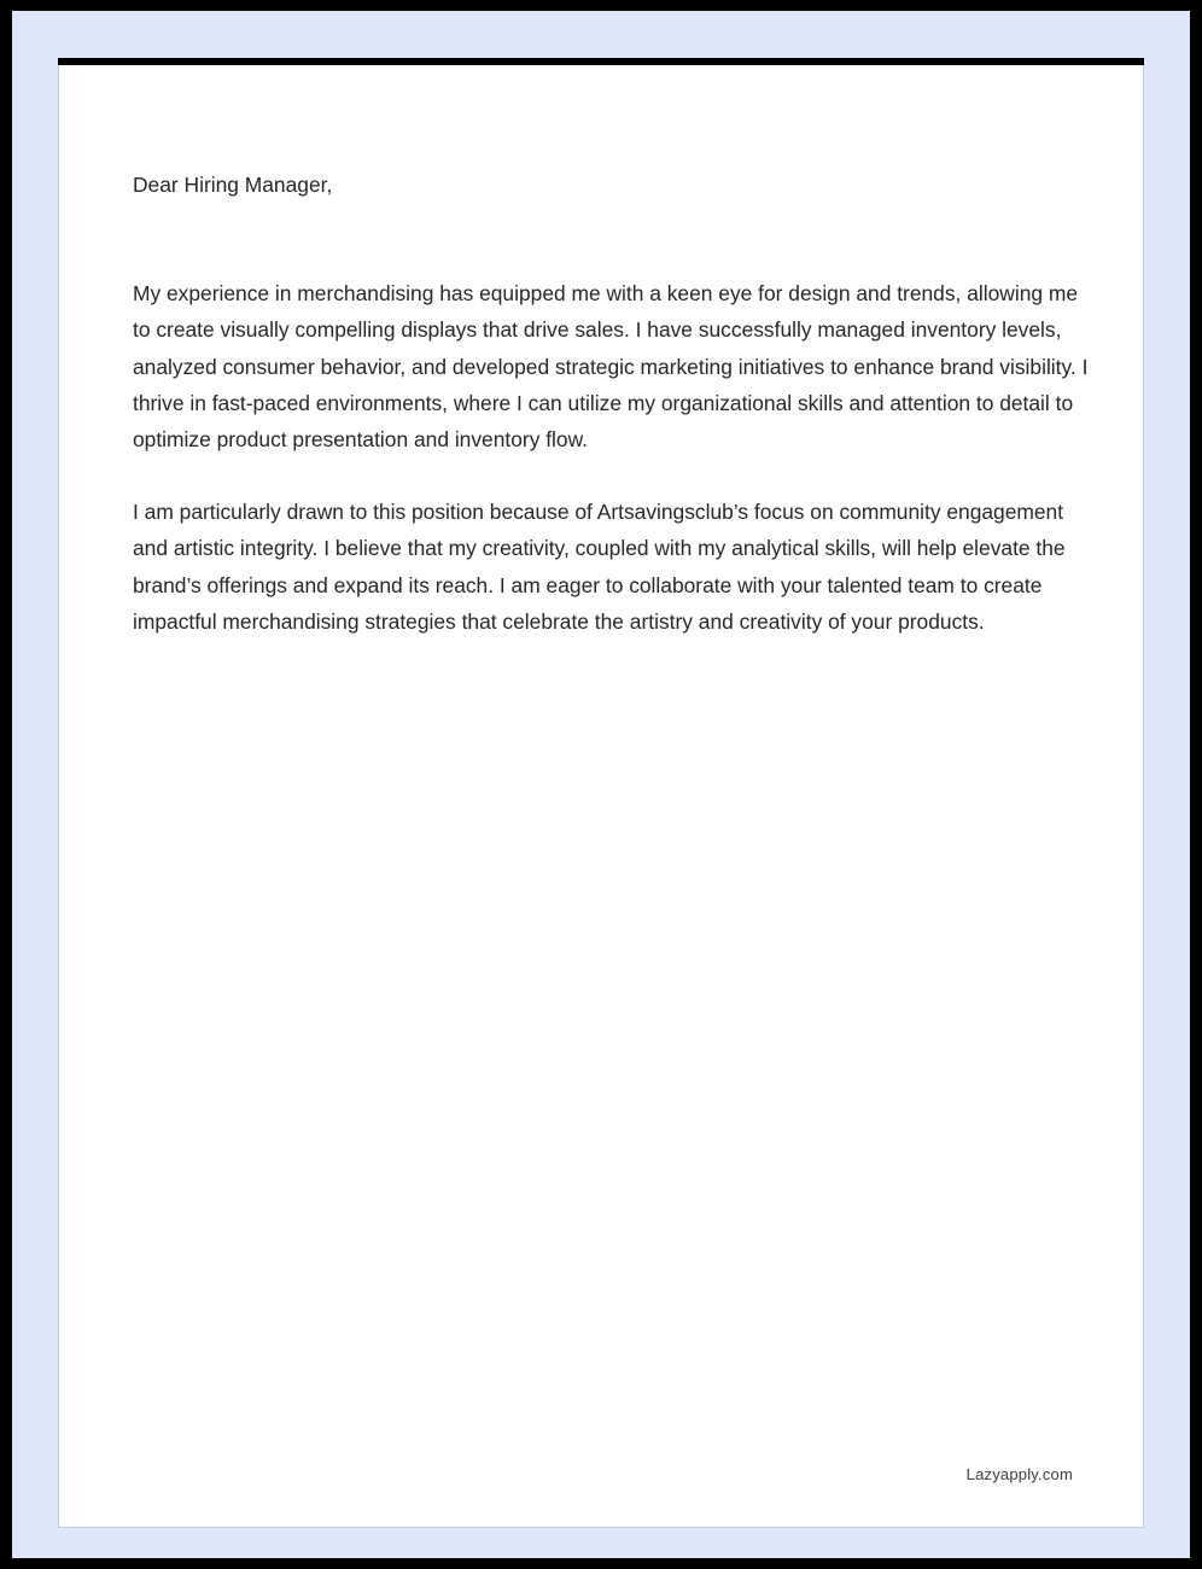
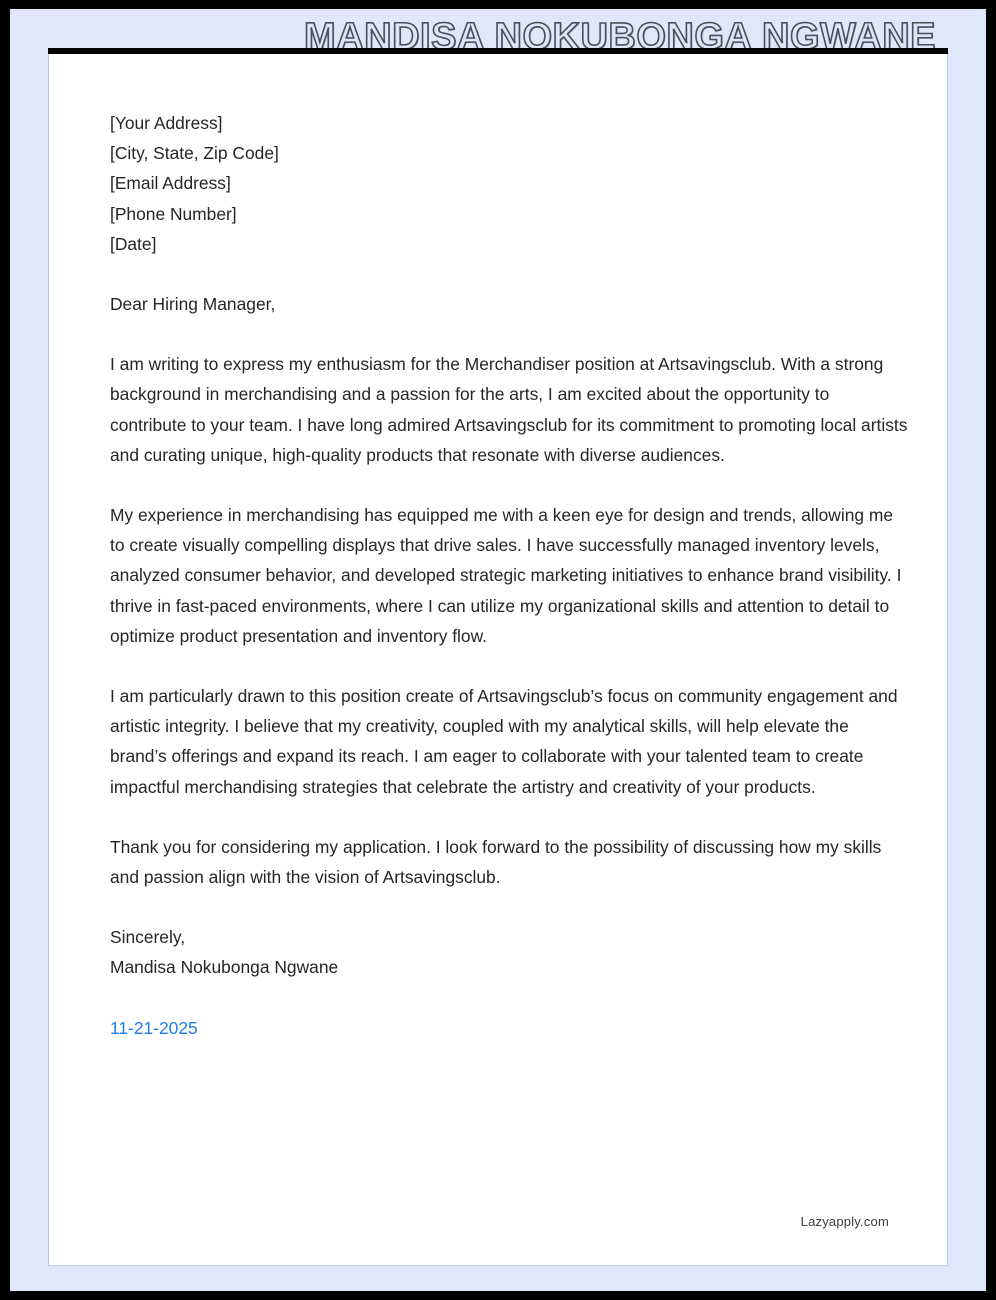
+ MANDISA NOKUBONGA NGWANE
+ [Your Address]
+ [City, State, Zip Code]
+ [Email Address]
+ [Phone Number]
+ [Date]
  Dear Hiring Manager,
+ I am writing to express my enthusiasm for the Merchandiser position at Artsavingsclub. With a strong background in merchandising and a passion for the arts, I am excited about the opportunity to contribute to your team. I have long admired Artsavingsclub for its commitment to promoting local artists and curating unique, high-quality products that resonate with diverse audiences.
  My experience in merchandising has equipped me with a keen eye for design and trends, allowing me to create visually compelling displays that drive sales. I have successfully managed inventory levels, analyzed consumer behavior, and developed strategic marketing initiatives to enhance brand visibility. I thrive in fast-paced environments, where I can utilize my organizational skills and attention to detail to optimize product presentation and inventory flow.
- I am particularly drawn to this position because of Artsavingsclub’s focus on community engagement and artistic integrity. I believe that my creativity, coupled with my analytical skills, will help elevate the brand’s offerings and expand its reach. I am eager to collaborate with your talented team to create impactful merchandising strategies that celebrate the artistry and creativity of your products.
+ I am particularly drawn to this position create of Artsavingsclub’s focus on community engagement and artistic integrity. I believe that my creativity, coupled with my analytical skills, will help elevate the brand’s offerings and expand its reach. I am eager to collaborate with your talented team to create impactful merchandising strategies that celebrate the artistry and creativity of your products.
+ Thank you for considering my application. I look forward to the possibility of discussing how my skills and passion align with the vision of Artsavingsclub.
+ Sincerely,
+ Mandisa Nokubonga Ngwane
+ 11-21-2025
  Lazyapply.com
